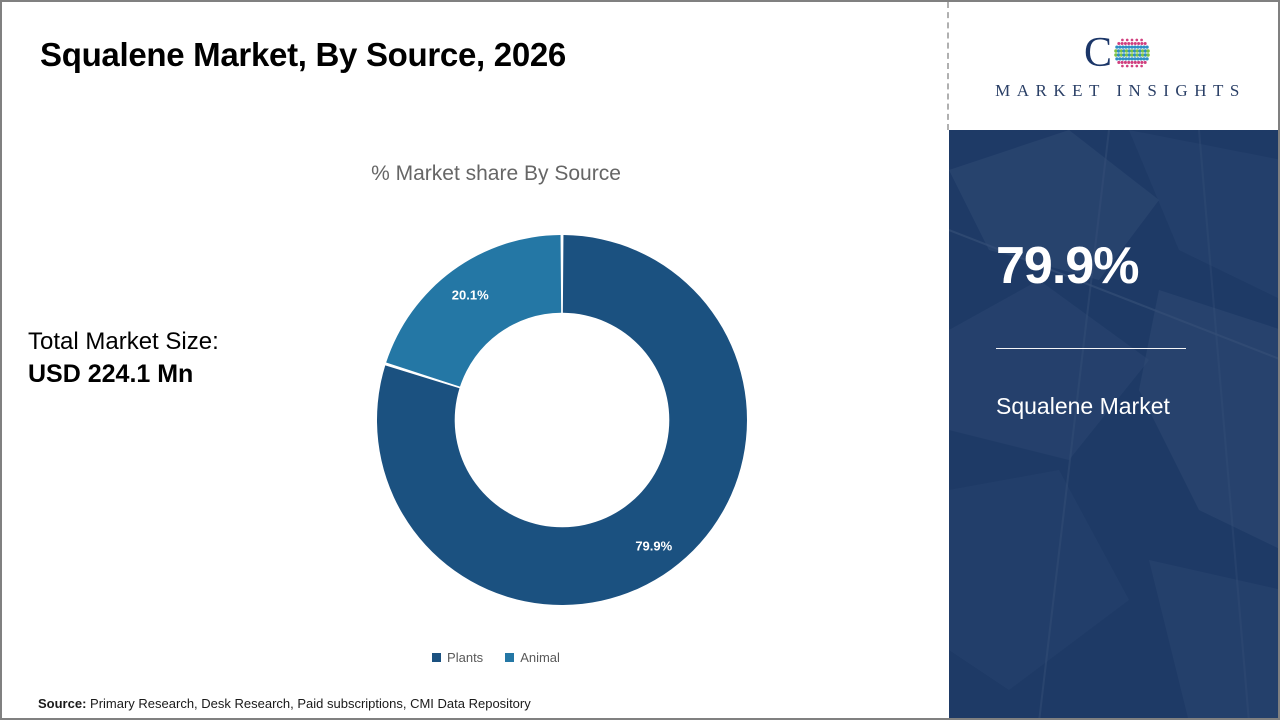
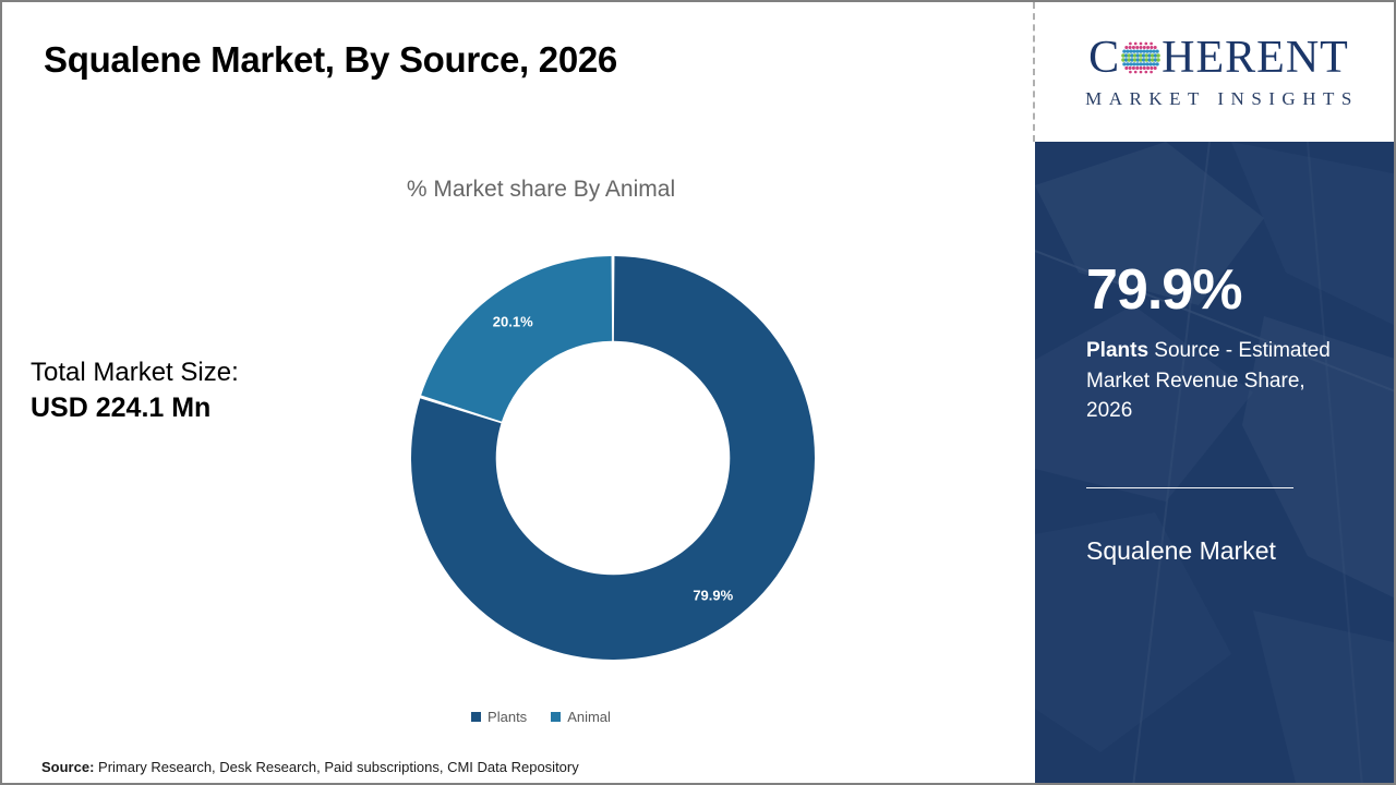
  Squalene Market, By Source, 2026
- % Market share By Source
+ % Market share By Animal
  Total Market Size:
  USD 224.1 Mn
  79.9%
  20.1%
  Plants
  Animal
  Source: Primary Research, Desk Research, Paid subscriptions, CMI Data Repository
  C
+ HERENT
  MARKET INSIGHTS
  79.9%
+ Plants Source - Estimated Market Revenue Share, 2026
  Squalene Market
